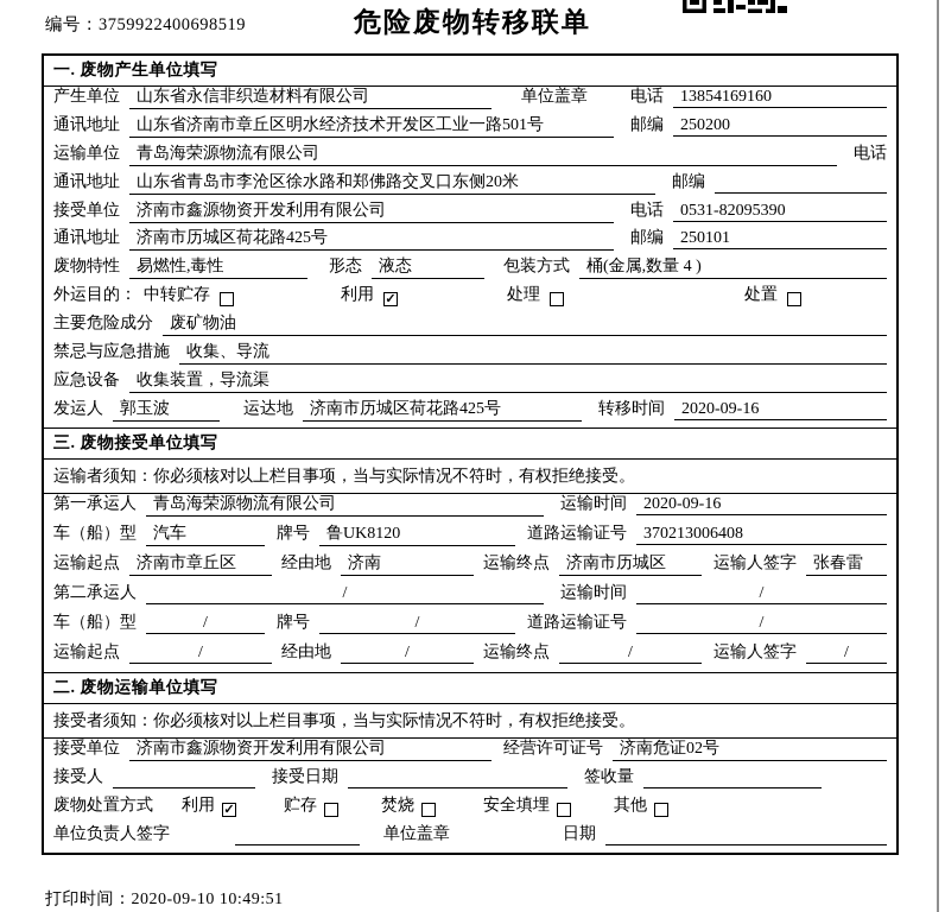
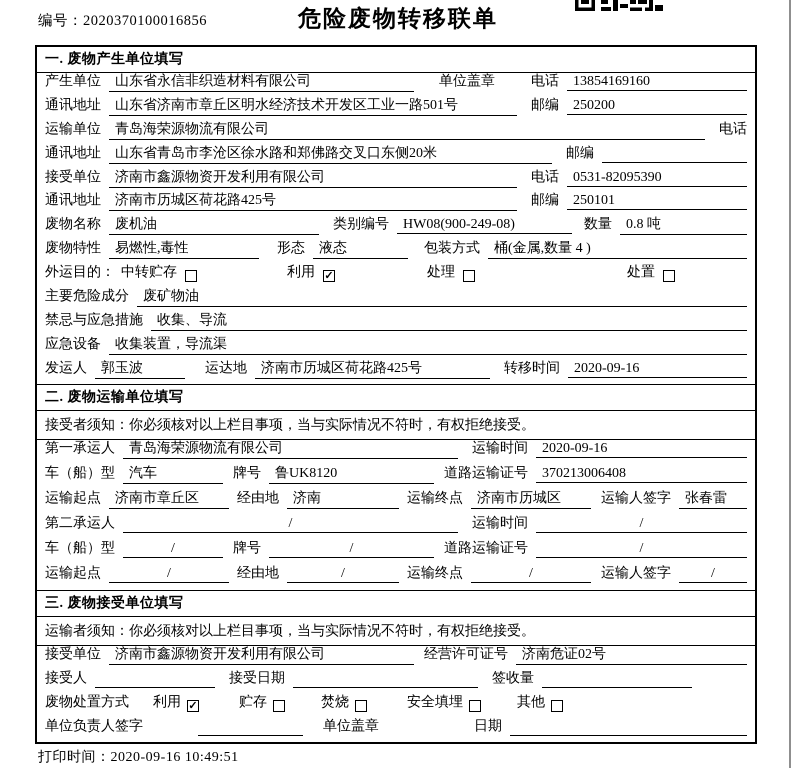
- 编号：3759922400698519
+ 编号：2020370100016856
  危险废物转移联单
  一. 废物产生单位填写
  产生单位
  山东省永信非织造材料有限公司
  单位盖章
  电话
  13854169160
  通讯地址
  山东省济南市章丘区明水经济技术开发区工业一路501号
  邮编
  250200
  运输单位
  青岛海荣源物流有限公司
  电话
  通讯地址
  山东省青岛市李沧区徐水路和郑佛路交叉口东侧20米
  邮编
  接受单位
  济南市鑫源物资开发利用有限公司
  电话
  0531-82095390
  通讯地址
  济南市历城区荷花路425号
  邮编
  250101
+ 废物名称
+ 废机油
+ 类别编号
+ HW08(900-249-08)
+ 数量
+ 0.8 吨
  废物特性
  易燃性,毒性
  形态
  液态
  包装方式
  桶(金属,数量 4 )
  外运目的：
  中转贮存
  利用
  ✓
  处理
  处置
  主要危险成分
  废矿物油
  禁忌与应急措施
  收集、导流
  应急设备
  收集装置，导流渠
  发运人
  郭玉波
  运达地
  济南市历城区荷花路425号
  转移时间
  2020-09-16
- 三. 废物接受单位填写
+ 二. 废物运输单位填写
- 运输者须知：你必须核对以上栏目事项，当与实际情况不符时，有权拒绝接受。
+ 接受者须知：你必须核对以上栏目事项，当与实际情况不符时，有权拒绝接受。
  第一承运人
  青岛海荣源物流有限公司
  运输时间
  2020-09-16
  车（船）型
  汽车
  牌号
  鲁UK8120
  道路运输证号
  370213006408
  运输起点
  济南市章丘区
  经由地
  济南
  运输终点
  济南市历城区
  运输人签字
  张春雷
  第二承运人
  /
  运输时间
  /
  车（船）型
  /
  牌号
  /
  道路运输证号
  /
  运输起点
  /
  经由地
  /
  运输终点
  /
  运输人签字
  /
- 二. 废物运输单位填写
+ 三. 废物接受单位填写
- 接受者须知：你必须核对以上栏目事项，当与实际情况不符时，有权拒绝接受。
+ 运输者须知：你必须核对以上栏目事项，当与实际情况不符时，有权拒绝接受。
  接受单位
  济南市鑫源物资开发利用有限公司
  经营许可证号
  济南危证02号
  接受人
  接受日期
  签收量
  废物处置方式
  利用
  ✓
  贮存
  焚烧
  安全填埋
  其他
  单位负责人签字
  单位盖章
  日期
- 打印时间：2020-09-10 10:49:51
+ 打印时间：2020-09-16 10:49:51
